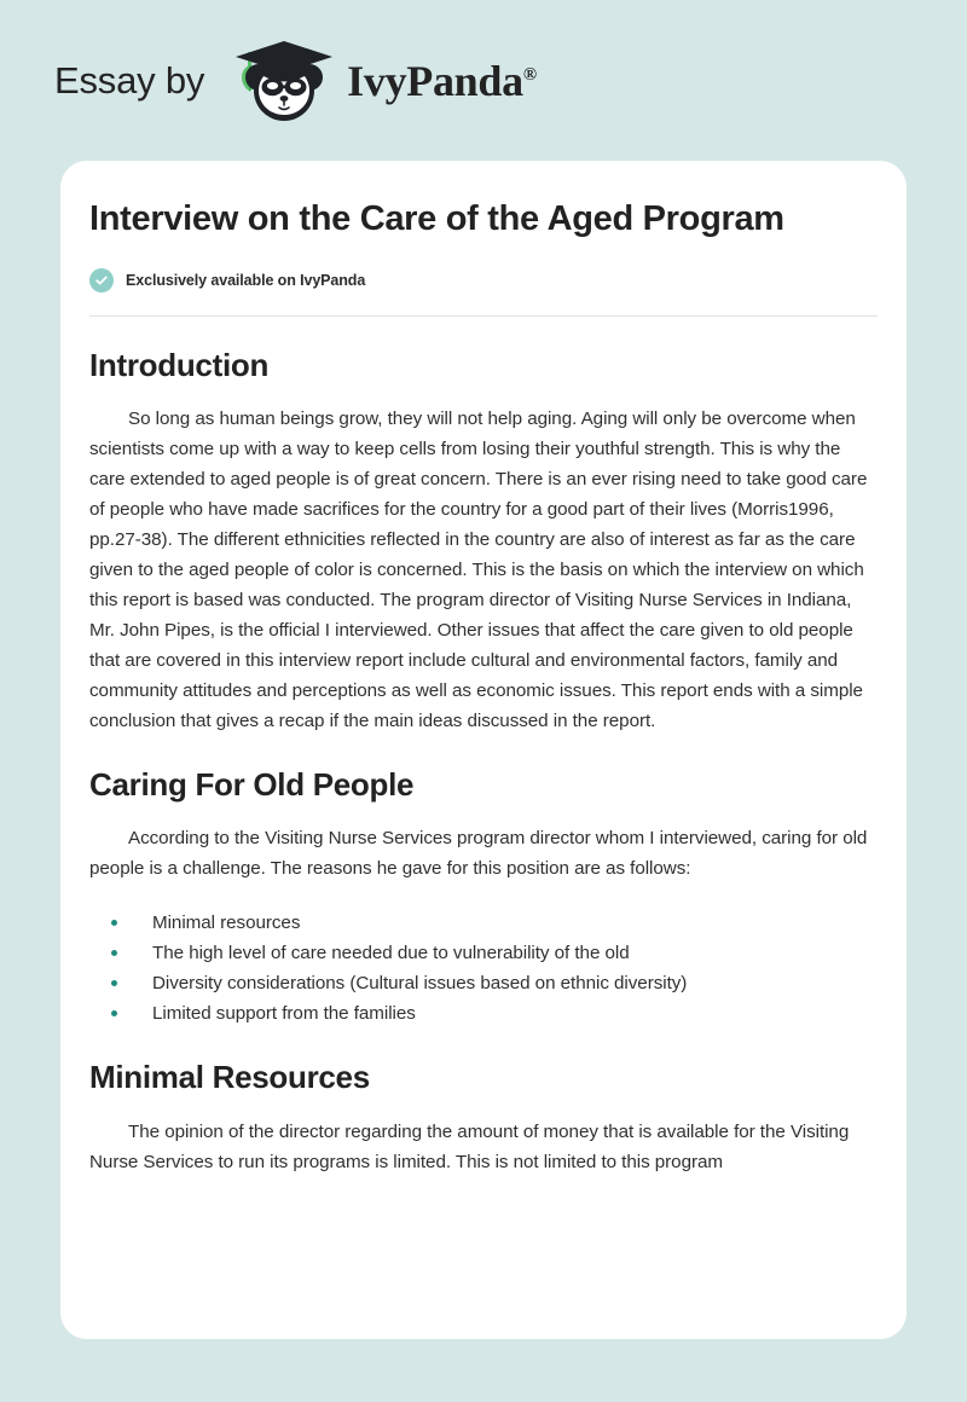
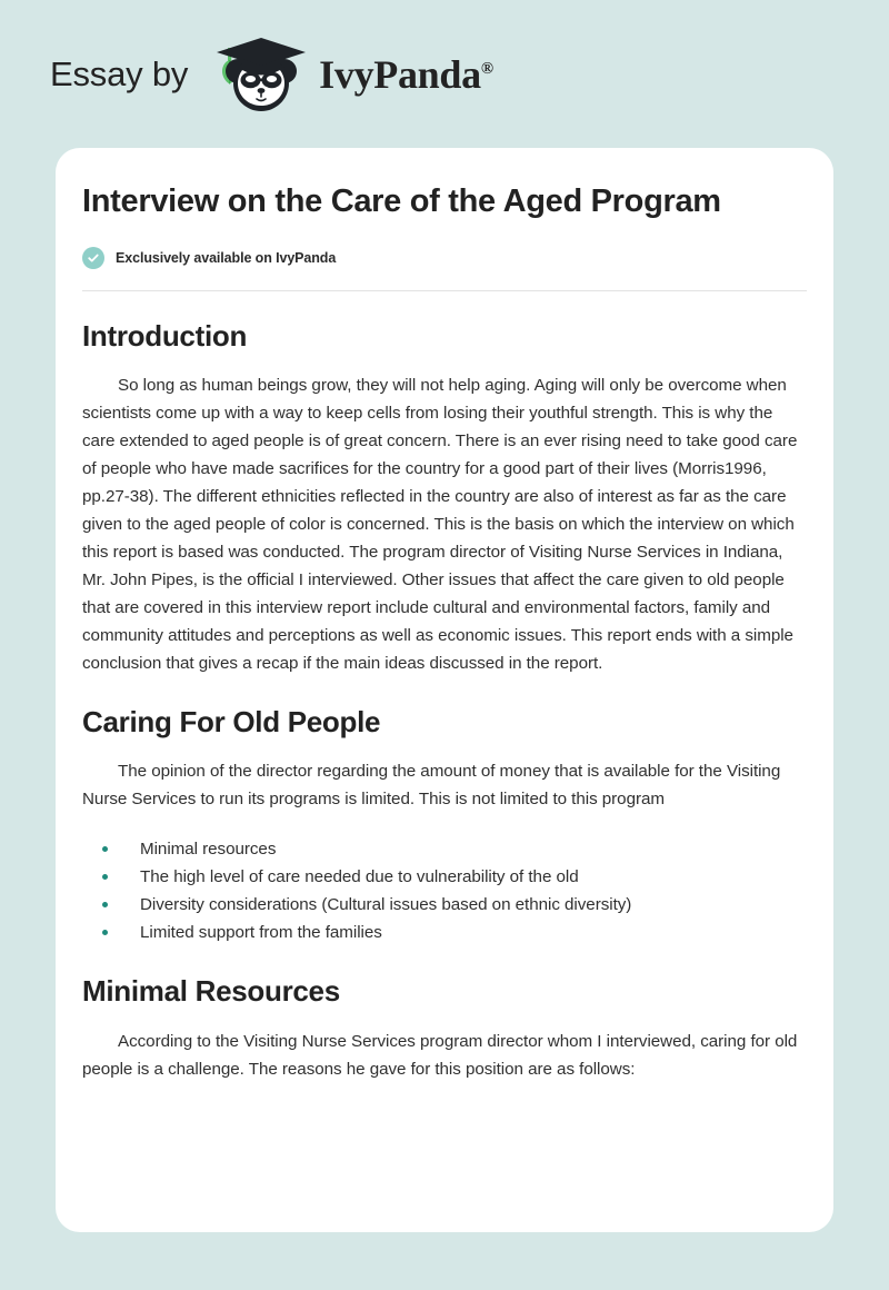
  Essay by
  IvyPanda®
  Interview on the Care of the Aged Program
  Exclusively available on IvyPanda
  Introduction
  So long as human beings grow, they will not help aging. Aging will only be overcome when scientists come up with a way to keep cells from losing their youthful strength. This is why the care extended to aged people is of great concern. There is an ever rising need to take good care of people who have made sacrifices for the country for a good part of their lives (Morris1996, pp.27-38). The different ethnicities reflected in the country are also of interest as far as the care given to the aged people of color is concerned. This is the basis on which the interview on which this report is based was conducted. The program director of Visiting Nurse Services in Indiana, Mr. John Pipes, is the official I interviewed. Other issues that affect the care given to old people that are covered in this interview report include cultural and environmental factors, family and community attitudes and perceptions as well as economic issues. This report ends with a simple conclusion that gives a recap if the main ideas discussed in the report.
  Caring For Old People
- According to the Visiting Nurse Services program director whom I interviewed, caring for old people is a challenge. The reasons he gave for this position are as follows:
+ The opinion of the director regarding the amount of money that is available for the Visiting Nurse Services to run its programs is limited. This is not limited to this program
  Minimal resources
  The high level of care needed due to vulnerability of the old
  Diversity considerations (Cultural issues based on ethnic diversity)
  Limited support from the families
  Minimal Resources
- The opinion of the director regarding the amount of money that is available for the Visiting Nurse Services to run its programs is limited. This is not limited to this program
+ According to the Visiting Nurse Services program director whom I interviewed, caring for old people is a challenge. The reasons he gave for this position are as follows:
